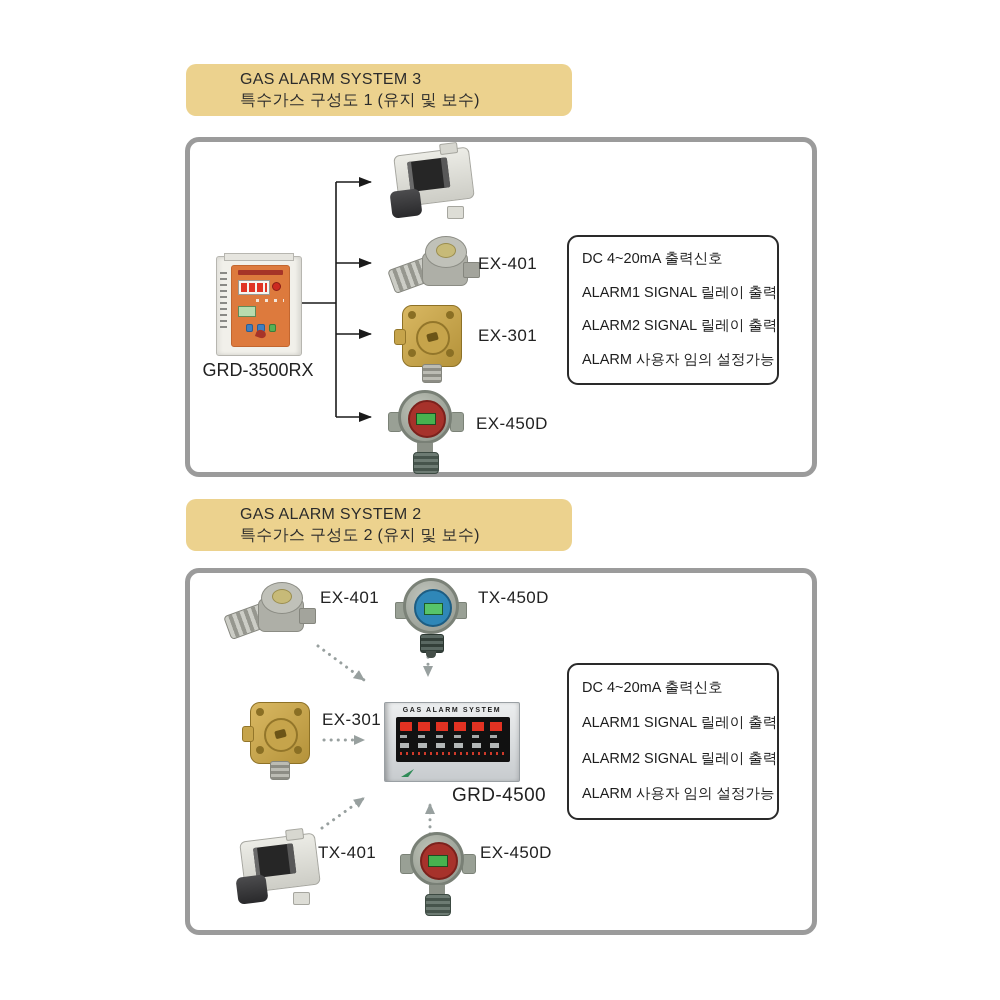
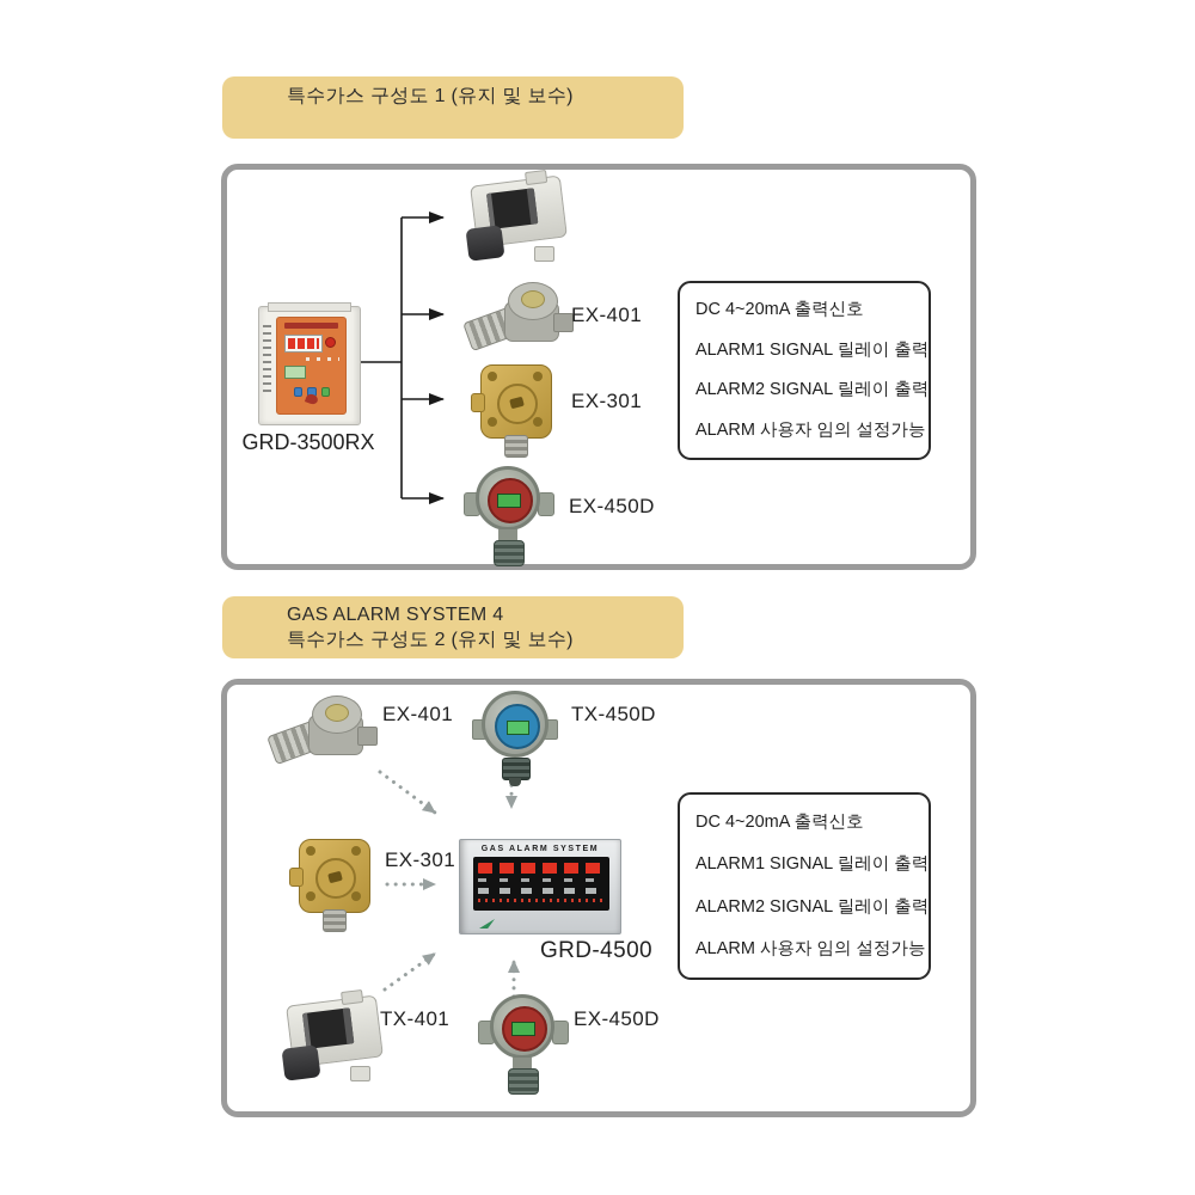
- GAS ALARM SYSTEM 3
  특수가스 구성도 1 (유지 및 보수)
- GAS ALARM SYSTEM 2
+ GAS ALARM SYSTEM 4
  특수가스 구성도 2 (유지 및 보수)
  GRD-3500RX
  EX-401
  EX-301
  EX-450D
  DC 4~20mA 출력신호
  ALARM1 SIGNAL 릴레이 출력
  ALARM2 SIGNAL 릴레이 출력
  ALARM 사용자 임의 설정가능
  EX-401
  TX-450D
  EX-301
  GRD-4500
  TX-401
  EX-450D
  DC 4~20mA 출력신호
  ALARM1 SIGNAL 릴레이 출력
  ALARM2 SIGNAL 릴레이 출력
  ALARM 사용자 임의 설정가능
